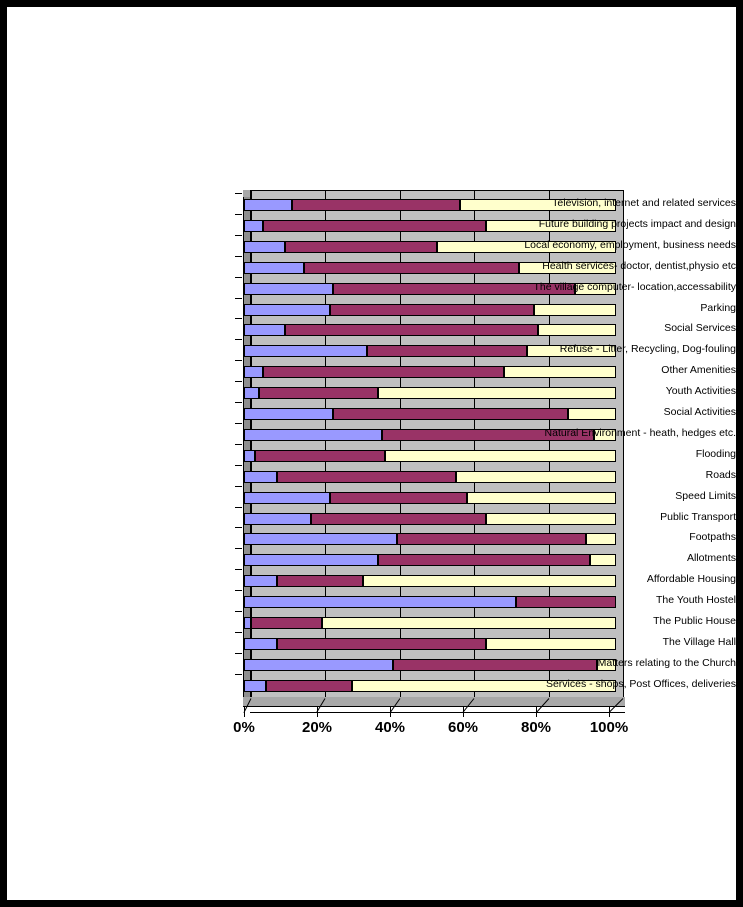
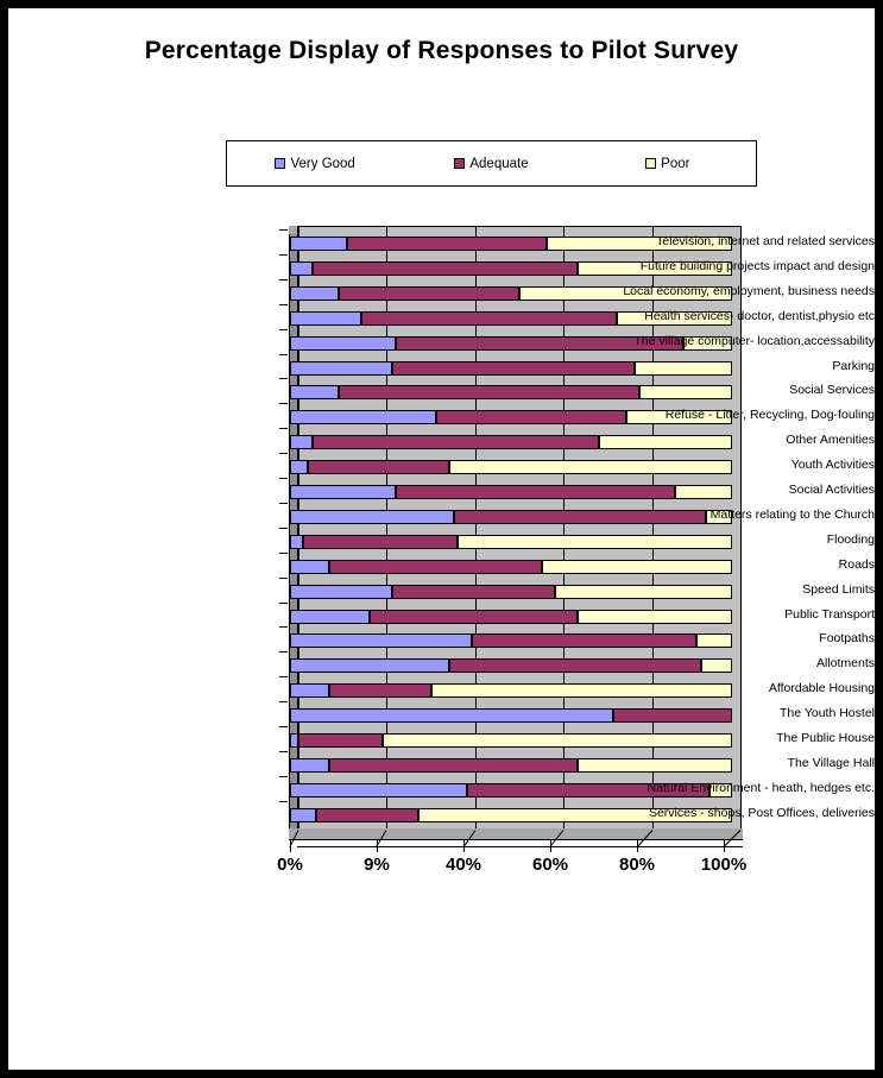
+ Percentage Display of Responses to Pilot Survey
+ Very Good
+ Adequate
+ Poor
  Television, internet and related services
  Future building projects impact and design
  Local economy, employment, business needs
  Health services- doctor, dentist,physio etc
  The village computer- location,accessability
  Parking
  Social Services
  Refuse - Litter, Recycling, Dog-fouling
  Other Amenities
  Youth Activities
  Social Activities
- Natural Environment - heath, hedges etc.
+ Matters relating to the Church
  Flooding
  Roads
  Speed Limits
  Public Transport
  Footpaths
  Allotments
  Affordable Housing
  The Youth Hostel
  The Public House
  The Village Hall
- Matters relating to the Church
+ Natural Environment - heath, hedges etc.
  Services - shops, Post Offices, deliveries
  0%
- 20%
+ 9%
  40%
  60%
  80%
  100%
